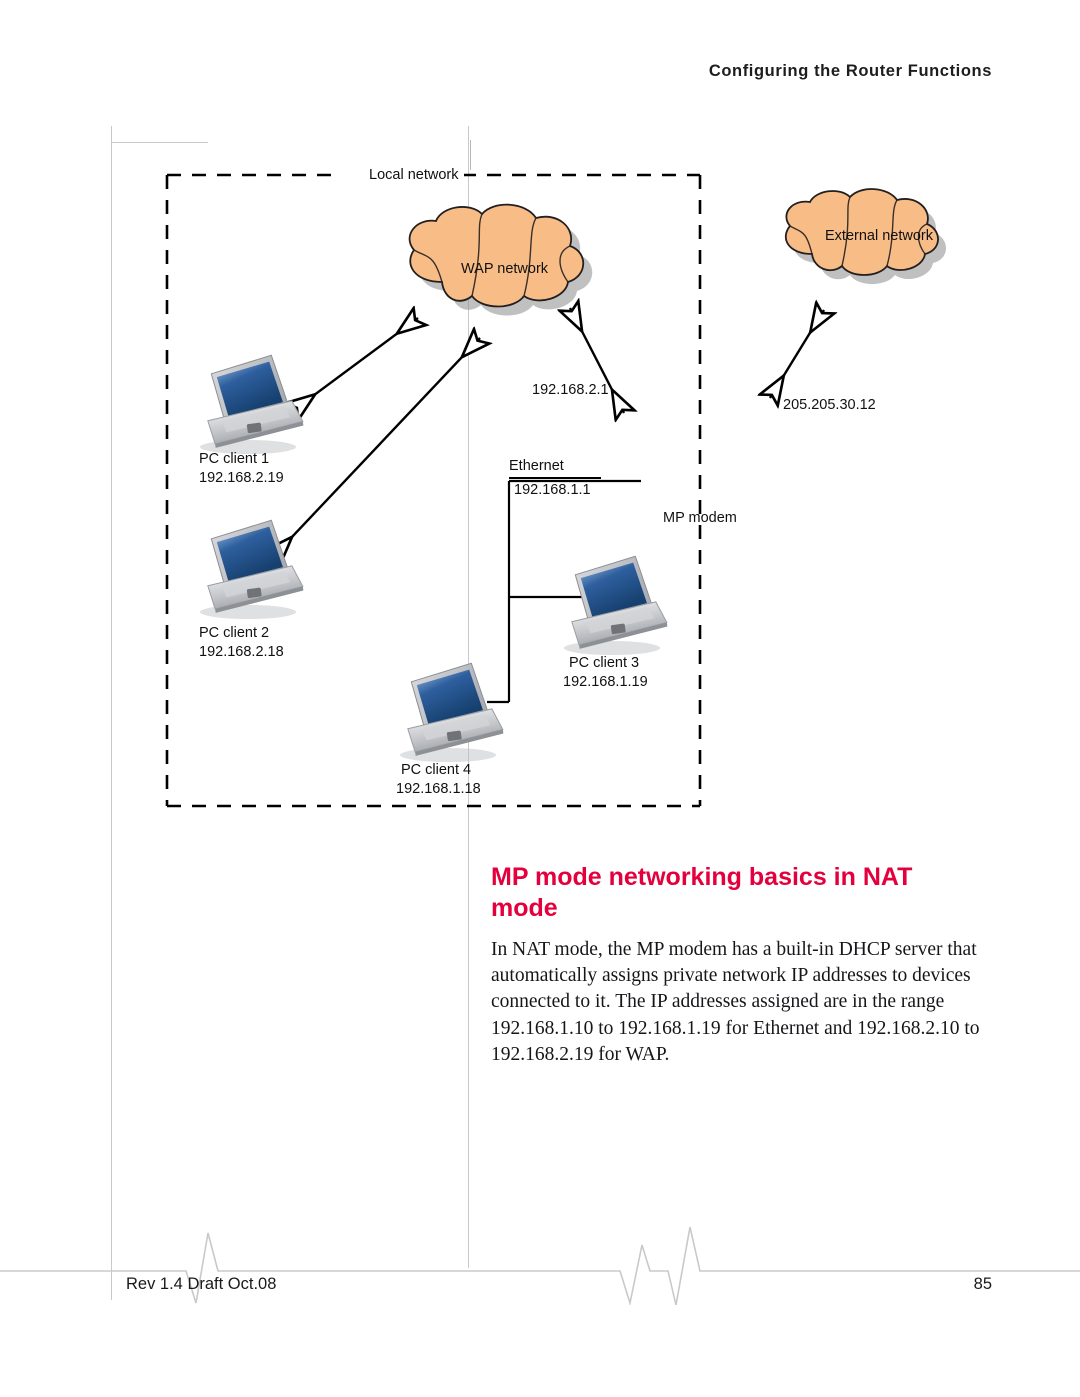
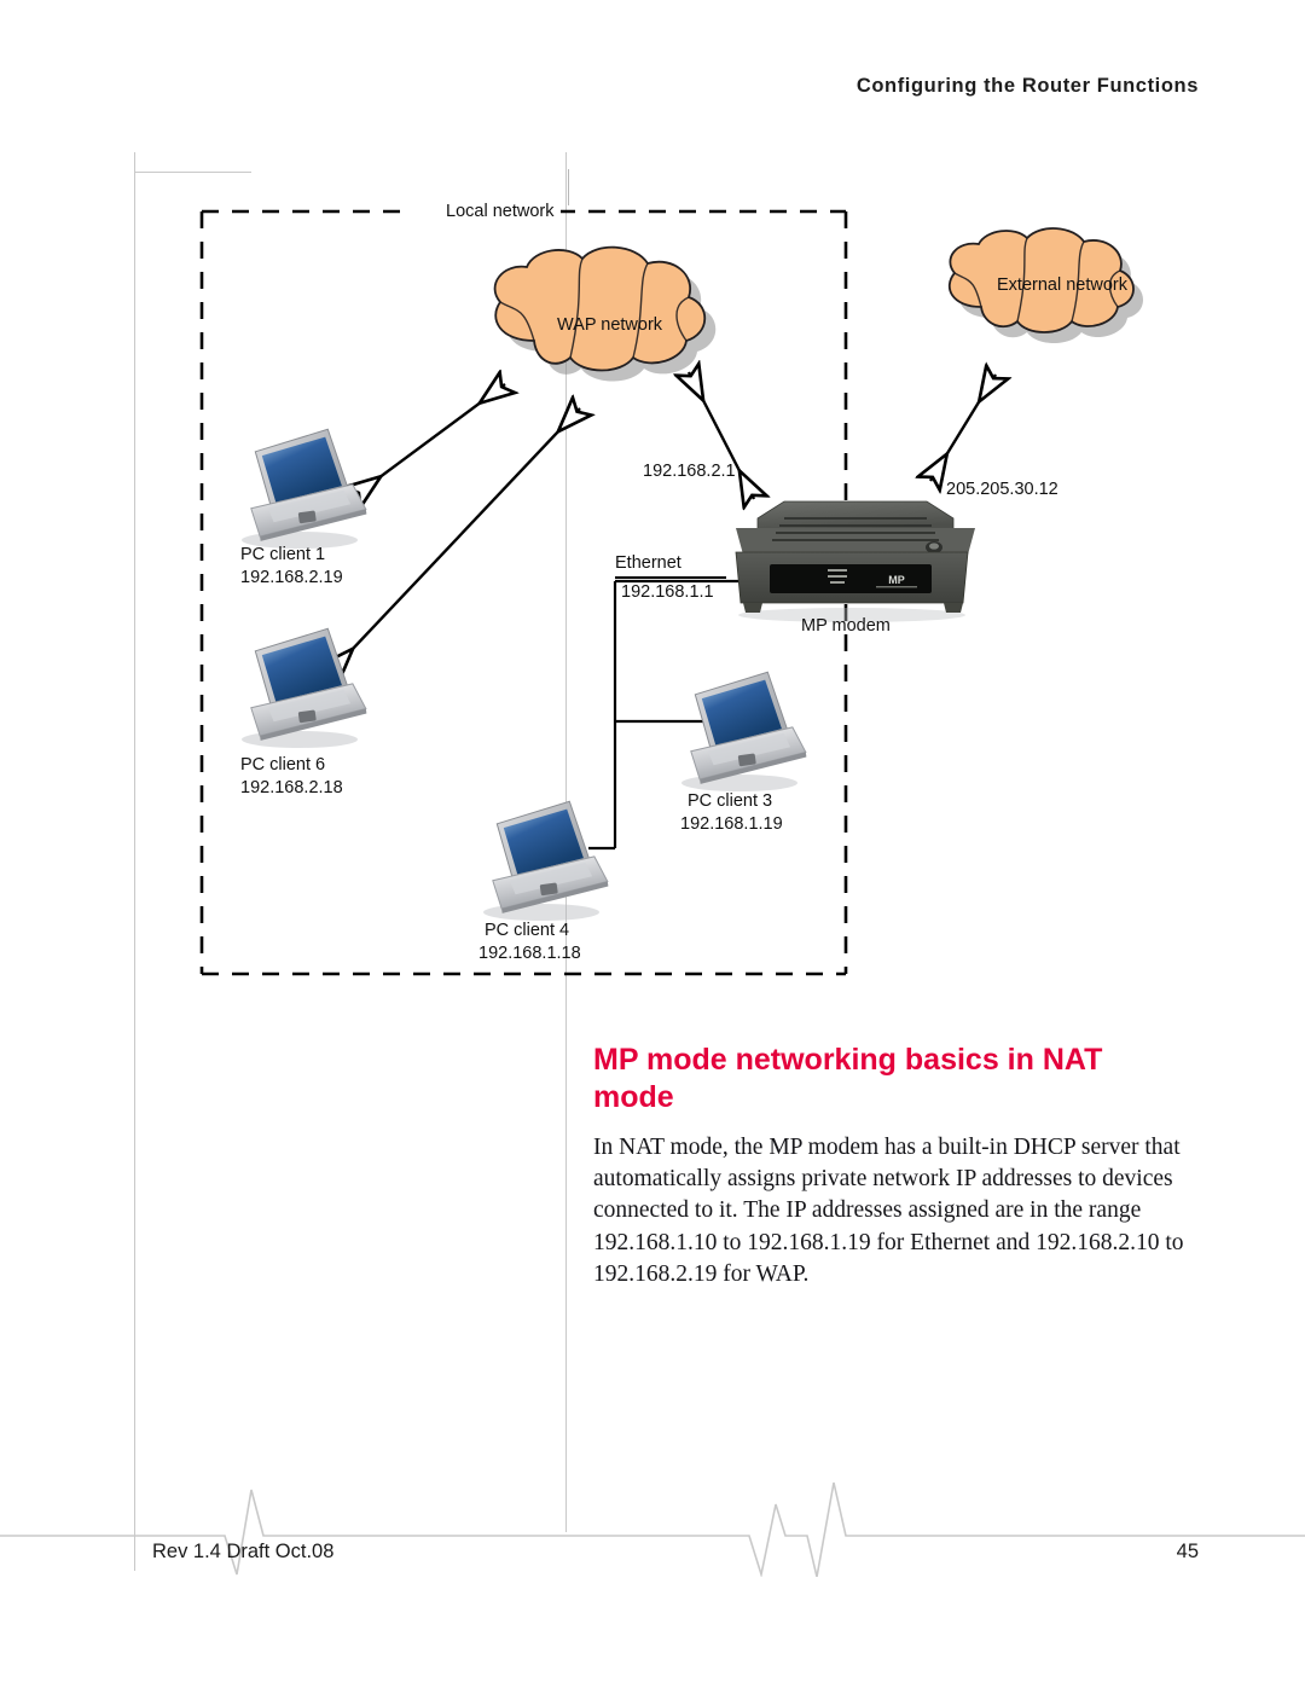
  Configuring the Router Functions
+ MP
  Local network
  WAP network
  External network
  192.168.2.1
  205.205.30.12
  Ethernet
  192.168.1.1
  MP modem
  PC client 1
  192.168.2.19
- PC client 2
+ PC client 6
  192.168.2.18
  PC client 3
  192.168.1.19
  PC client 4
  192.168.1.18
  MP mode networking basics in NAT mode
  In NAT mode, the MP modem has a built-in DHCP server that automatically assigns private network IP addresses to devices connected to it. The IP addresses assigned are in the range 192.168.1.10 to 192.168.1.19 for Ethernet and 192.168.2.10 to 192.168.2.19 for WAP.
  Rev 1.4 Draft Oct.08
- 85
+ 45
